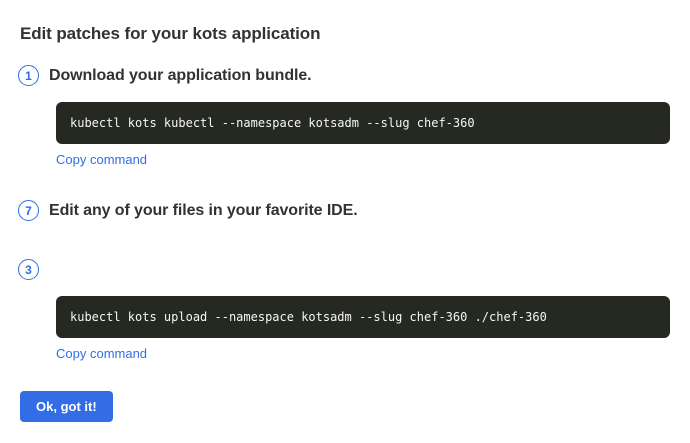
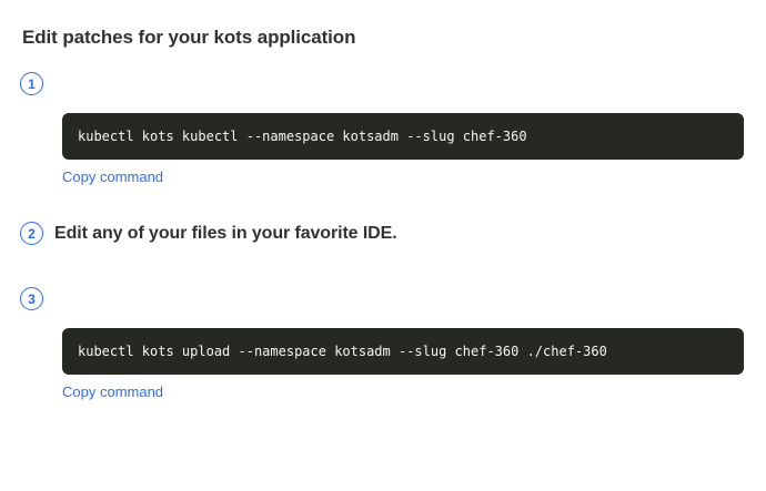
  Edit patches for your kots application
  1
- Download your application bundle.
  kubectl kots kubectl --namespace kotsadm --slug chef-360
  Copy command
- 7
+ 2
  Edit any of your files in your favorite IDE.
  3
  kubectl kots upload --namespace kotsadm --slug chef-360 ./chef-360
  Copy command
- Ok, got it!
